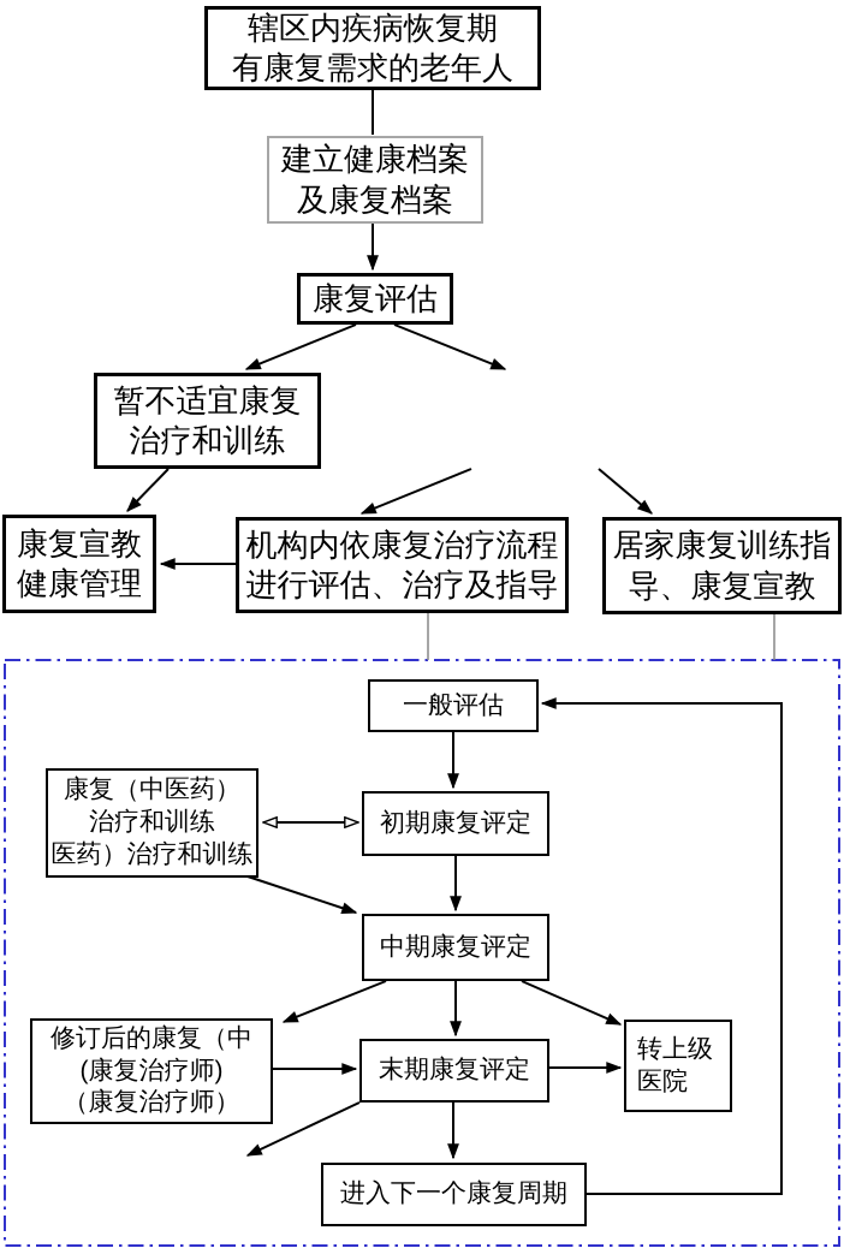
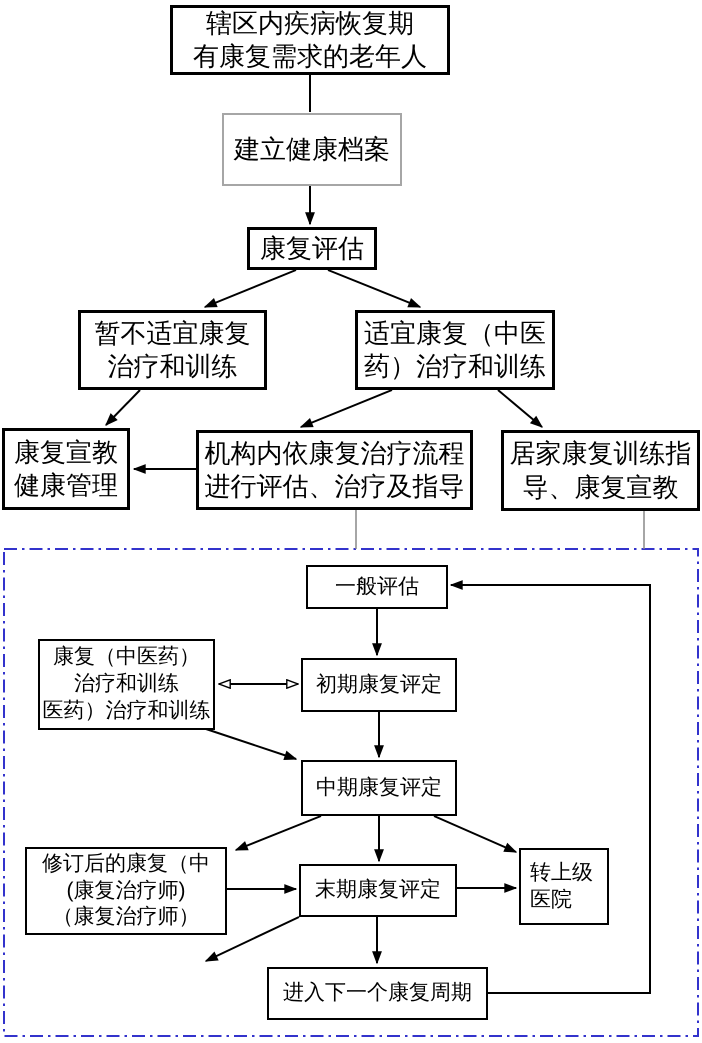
  辖区内疾病恢复期
  有康复需求的老年人
  建立健康档案
- 及康复档案
  康复评估
  暂不适宜康复
  治疗和训练
+ 适宜康复（中医
+ 药）治疗和训练
  康复宣教
  健康管理
  机构内依康复治疗流程
  进行评估、治疗及指导
  居家康复训练指
  导、康复宣教
  一般评估
  康复（中医药）
  治疗和训练
  医药）治疗和训练
  初期康复评定
  中期康复评定
  修订后的康复（中
  (康复治疗师)
  （康复治疗师）
  末期康复评定
  转上级
  医院
  进入下一个康复周期
